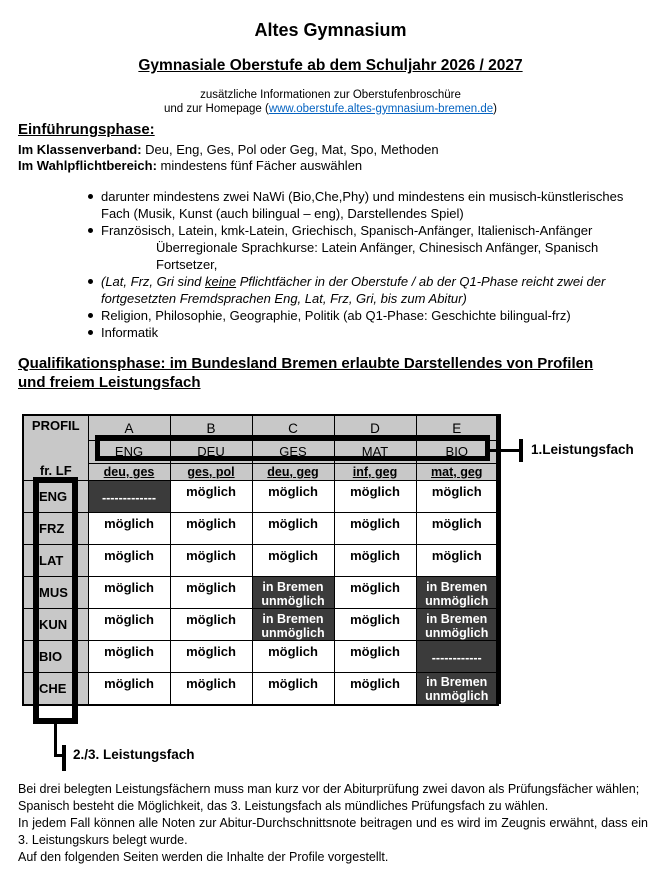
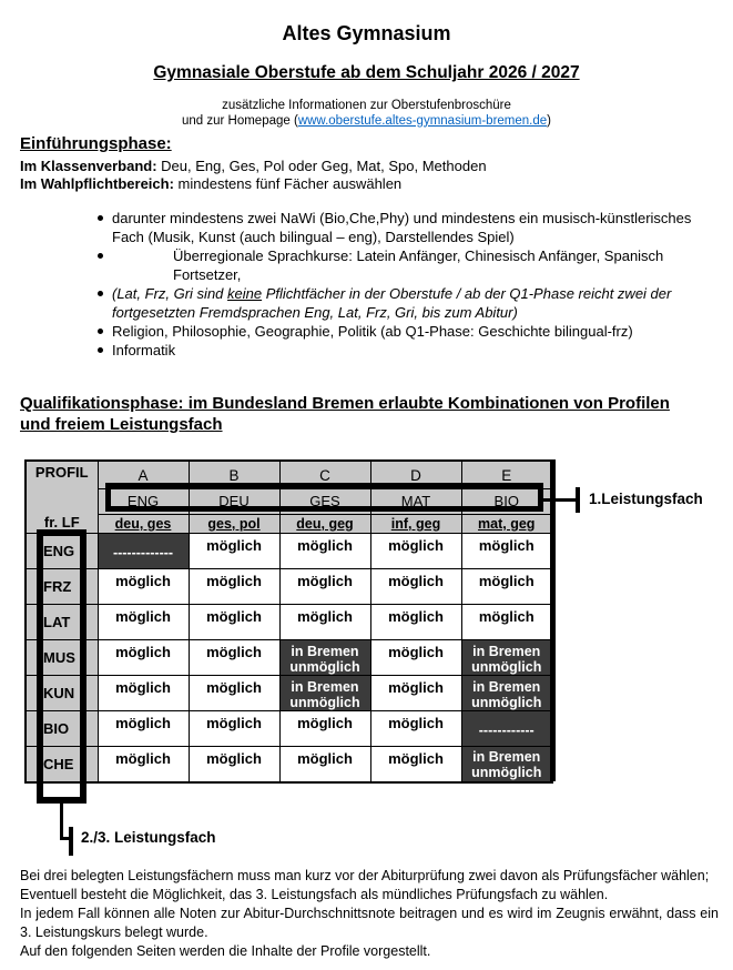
  Altes Gymnasium
  Gymnasiale Oberstufe ab dem Schuljahr 2026 / 2027
  zusätzliche Informationen zur Oberstufenbroschüre
  und zur Homepage (www.oberstufe.altes-gymnasium-bremen.de)
  Einführungsphase:
  Im Klassenverband: Deu, Eng, Ges, Pol oder Geg, Mat, Spo, Methoden
  Im Wahlpflichtbereich: mindestens fünf Fächer auswählen
  darunter mindestens zwei NaWi (Bio,Che,Phy) und mindestens ein musisch-künstlerisches Fach (Musik, Kunst (auch bilingual – eng), Darstellendes Spiel)
- Französisch, Latein, kmk-Latein, Griechisch, Spanisch-Anfänger, Italienisch-Anfänger
  Überregionale Sprachkurse: Latein Anfänger, Chinesisch Anfänger, Spanisch Fortsetzer,
  (Lat, Frz, Gri sind keine Pflichtfächer in der Oberstufe / ab der Q1-Phase reicht zwei der
  fortgesetzten Fremdsprachen Eng, Lat, Frz, Gri, bis zum Abitur)
  Religion, Philosophie, Geographie, Politik (ab Q1-Phase: Geschichte bilingual-frz)
  Informatik
- Qualifikationsphase: im Bundesland Bremen erlaubte Darstellendes von Profilen
+ Qualifikationsphase: im Bundesland Bremen erlaubte Kombinationen von Profilen
  und freiem Leistungsfach
  PROFIL fr. LF	A	B	C	D	E
  ENG	DEU	GES	MAT	BIO
  deu, ges	ges, pol	deu, geg	inf, geg	mat, geg
  ENG	-------------	möglich	möglich	möglich	möglich
  FRZ	möglich	möglich	möglich	möglich	möglich
  LAT	möglich	möglich	möglich	möglich	möglich
  MUS	möglich	möglich	in Bremen unmöglich	möglich	in Bremen unmöglich
  KUN	möglich	möglich	in Bremen unmöglich	möglich	in Bremen unmöglich
  BIO	möglich	möglich	möglich	möglich	------------
  CHE	möglich	möglich	möglich	möglich	in Bremen unmöglich
  1.Leistungsfach
  2./3. Leistungsfach
  Bei drei belegten Leistungsfächern muss man kurz vor der Abiturprüfung zwei davon als Prüfungsfächer wählen;
- Spanisch besteht die Möglichkeit, das 3. Leistungsfach als mündliches Prüfungsfach zu wählen.
+ Eventuell besteht die Möglichkeit, das 3. Leistungsfach als mündliches Prüfungsfach zu wählen.
  In jedem Fall können alle Noten zur Abitur-Durchschnittsnote beitragen und es wird im Zeugnis erwähnt, dass ein 3. Leistungskurs belegt wurde.
  Auf den folgenden Seiten werden die Inhalte der Profile vorgestellt.
